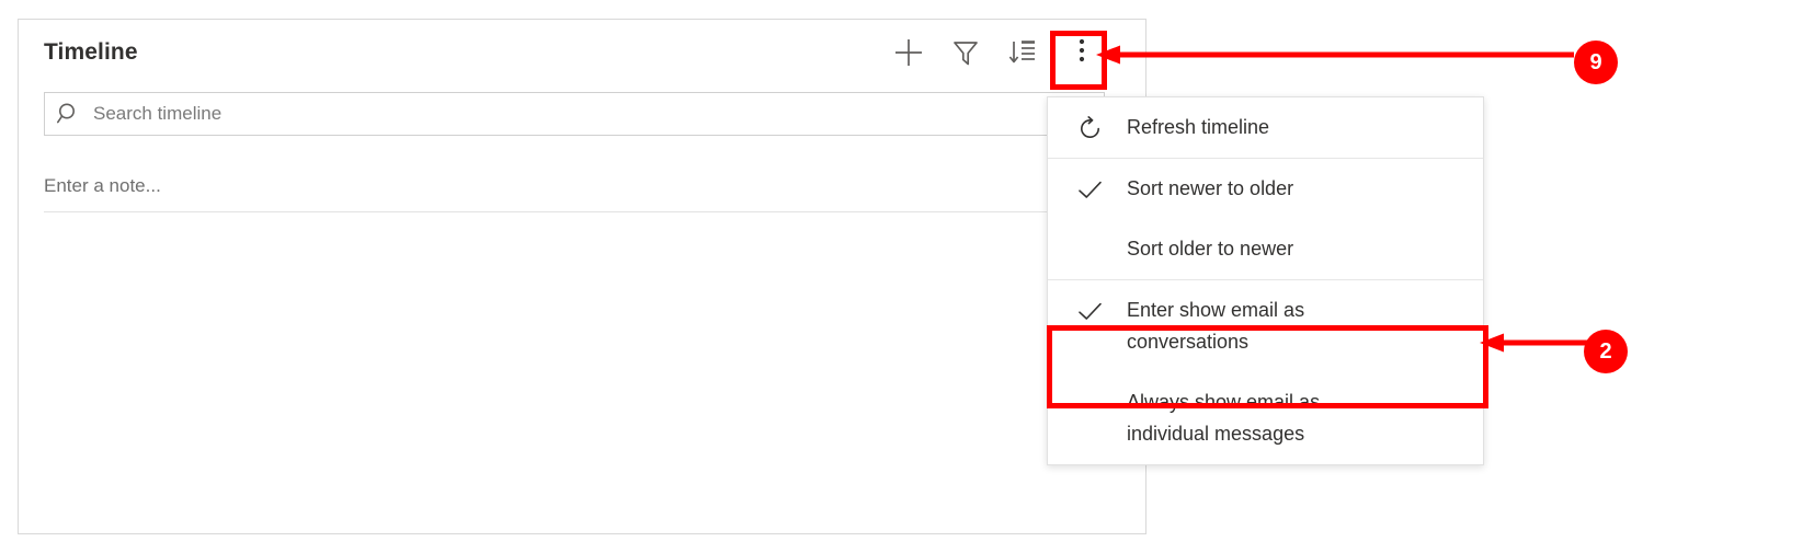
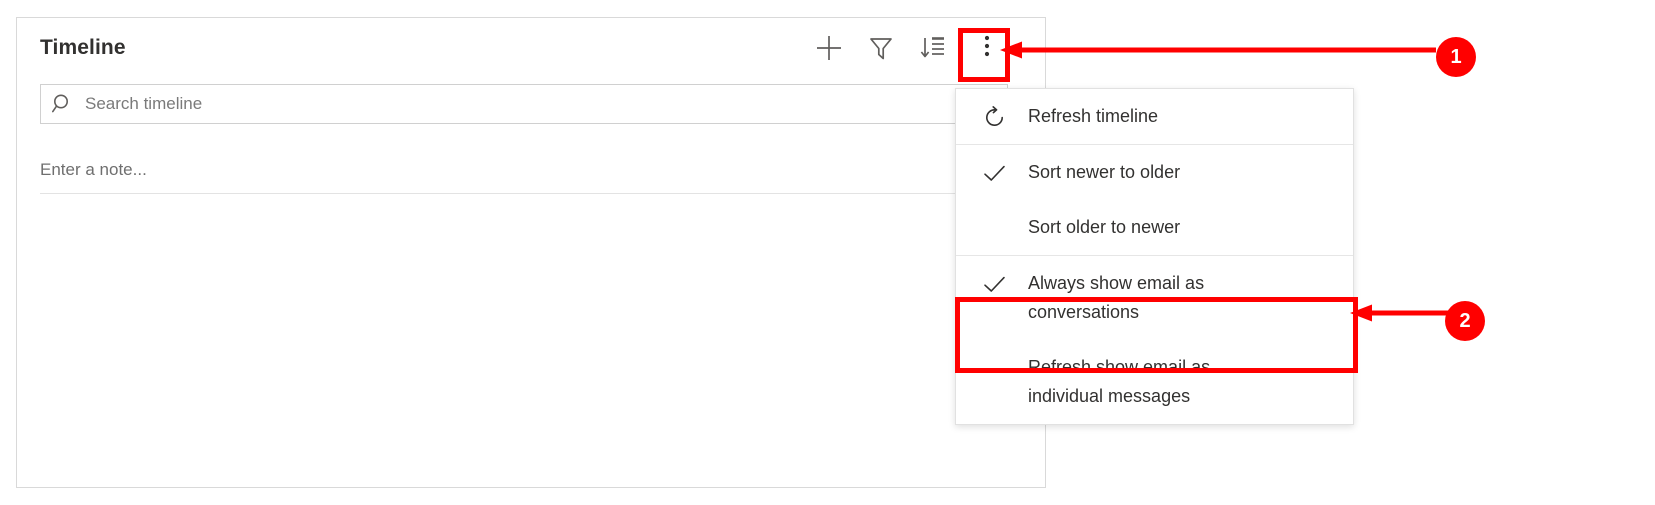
  Timeline
  Search timeline
  Enter a note...
  Refresh timeline
  Sort newer to older
  Sort older to newer
- Enter show email as conversations
+ Always show email as conversations
- Always show email as individual messages
+ Refresh show email as individual messages
- 9
+ 1
  2
